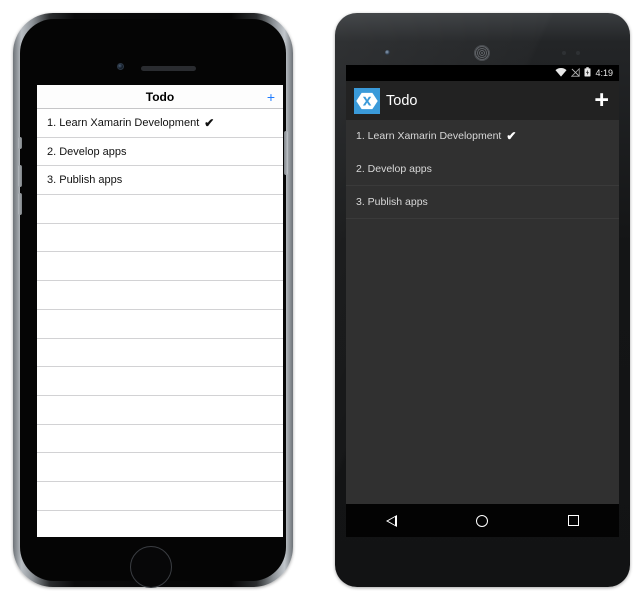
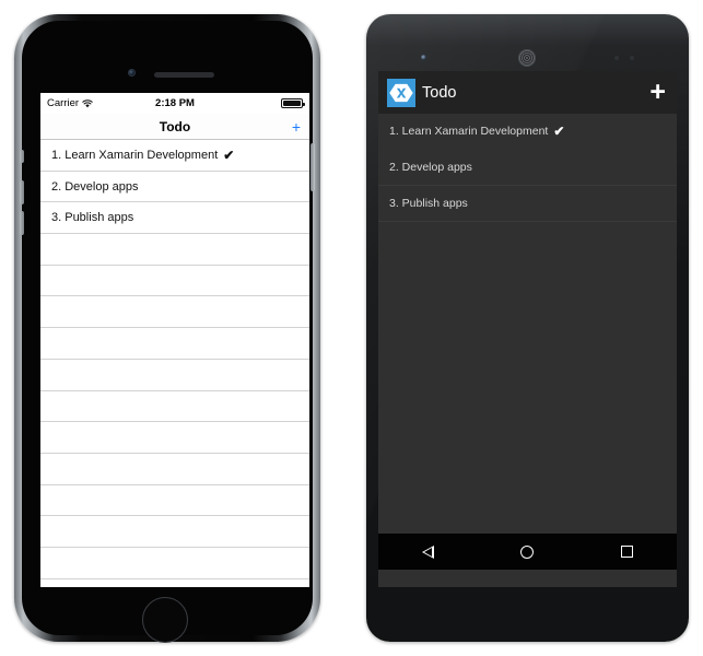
+ Carrier
+ 2:18 PM
  Todo
  +
  1. Learn Xamarin Development
  ✔
  2. Develop apps
  3. Publish apps
- 4:19
  Todo
  +
  1. Learn Xamarin Development
  ✔
  2. Develop apps
  3. Publish apps
